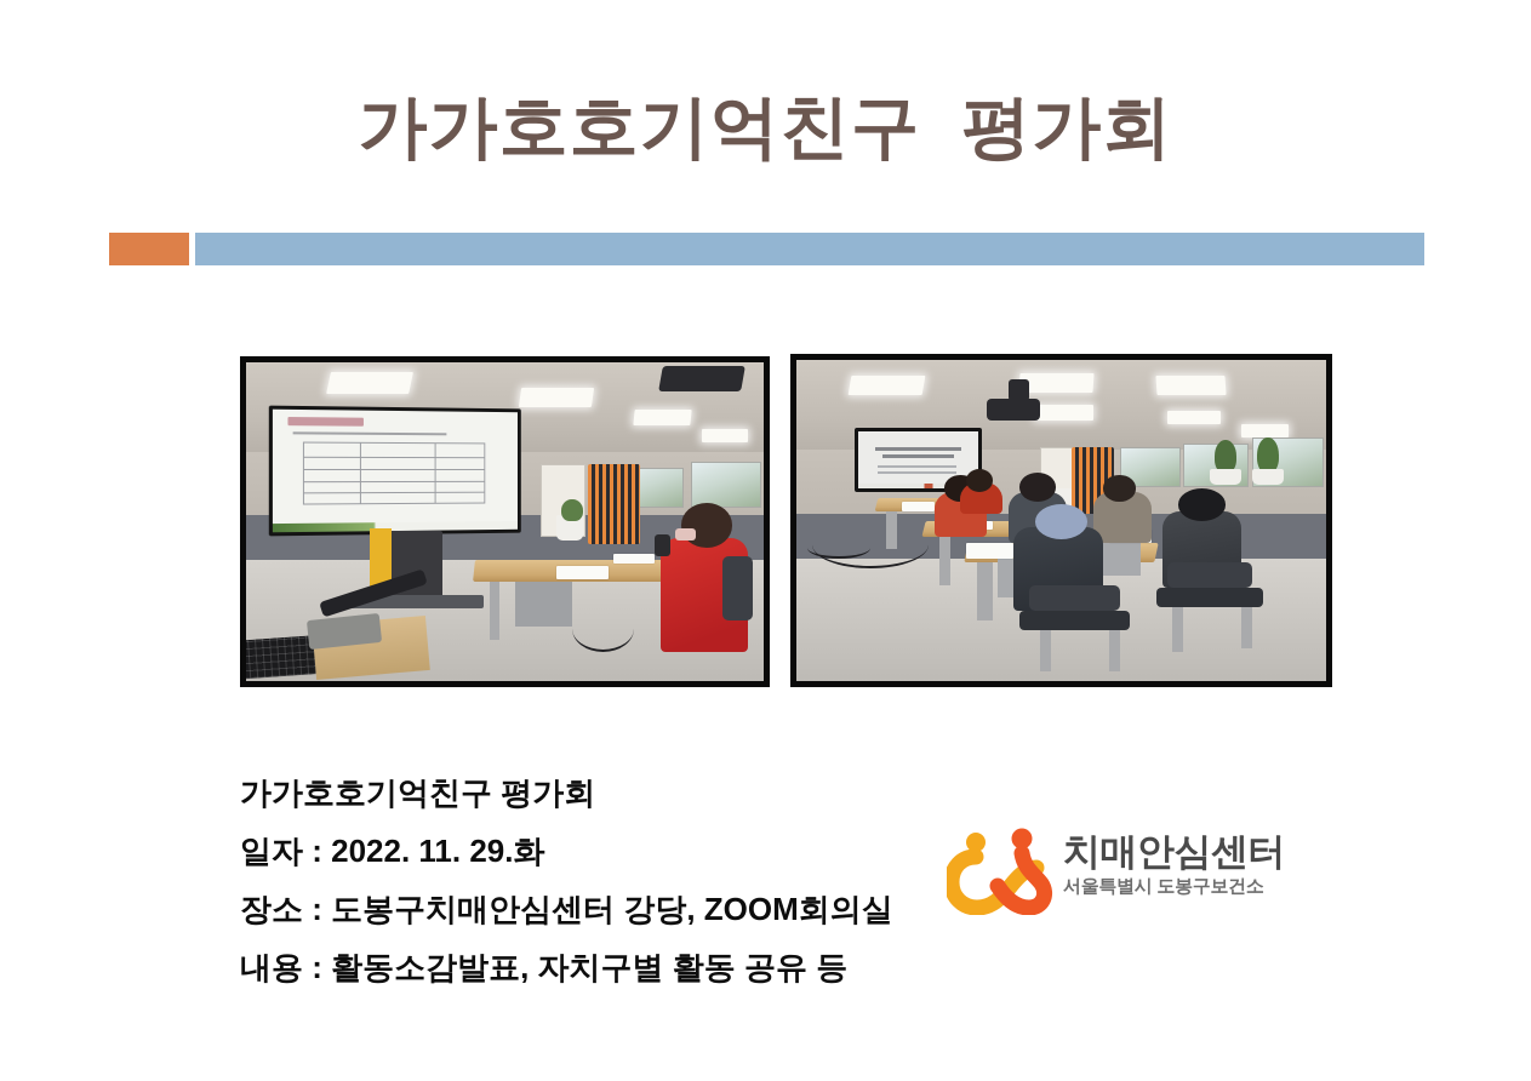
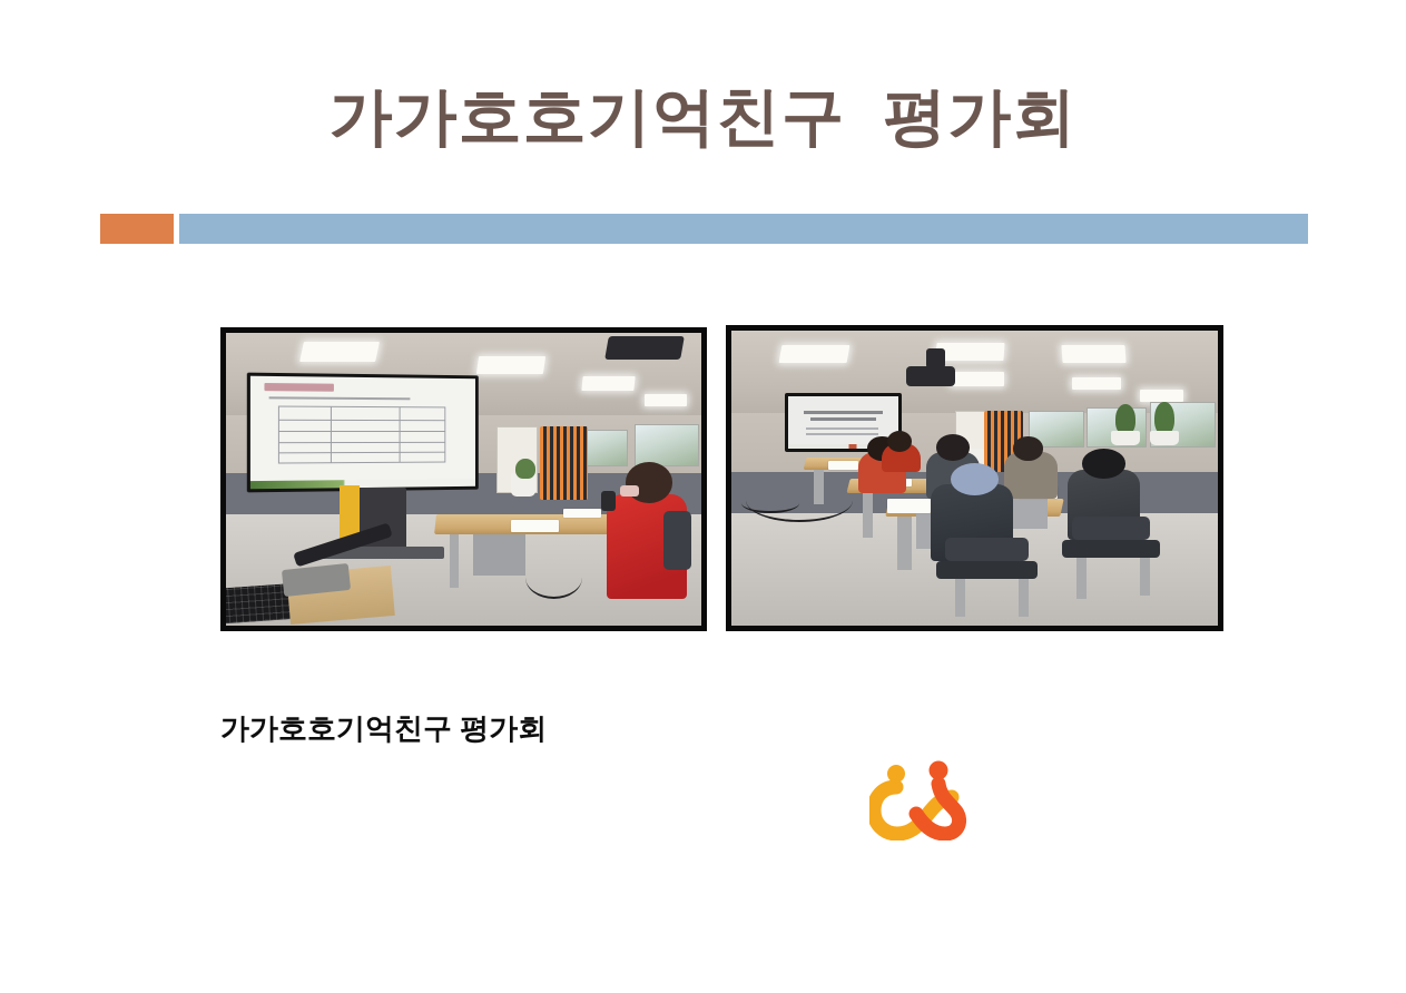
  가가호호기억친구 평가회
  가가호호기억친구 평가회
- 일자 : 2022. 11. 29.화
- 장소 : 도봉구치매안심센터 강당, ZOOM회의실
- 내용 : 활동소감발표, 자치구별 활동 공유 등
- 치매안심센터
- 서울특별시 도봉구보건소
